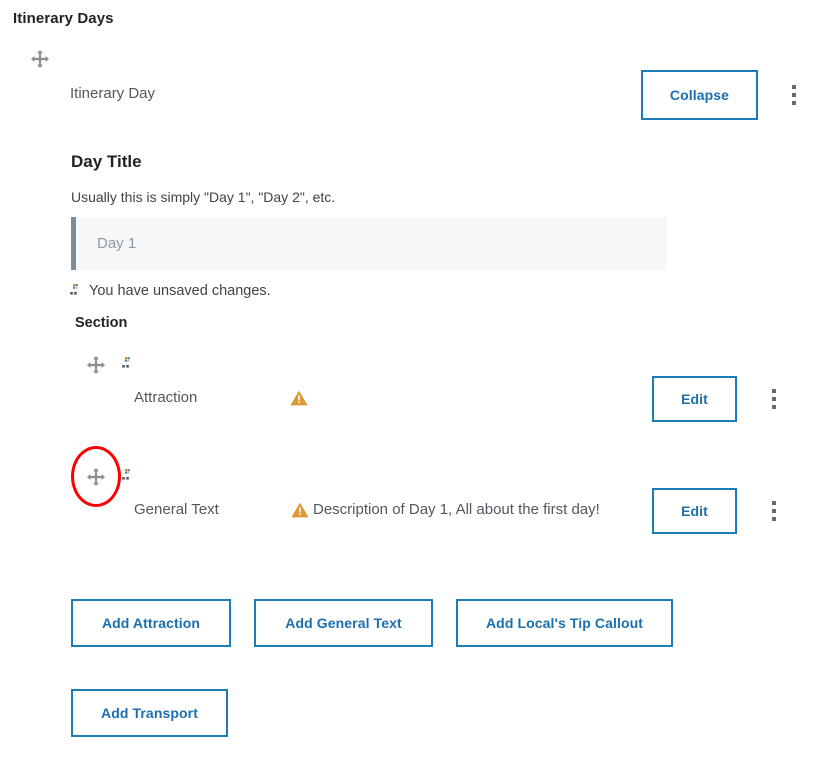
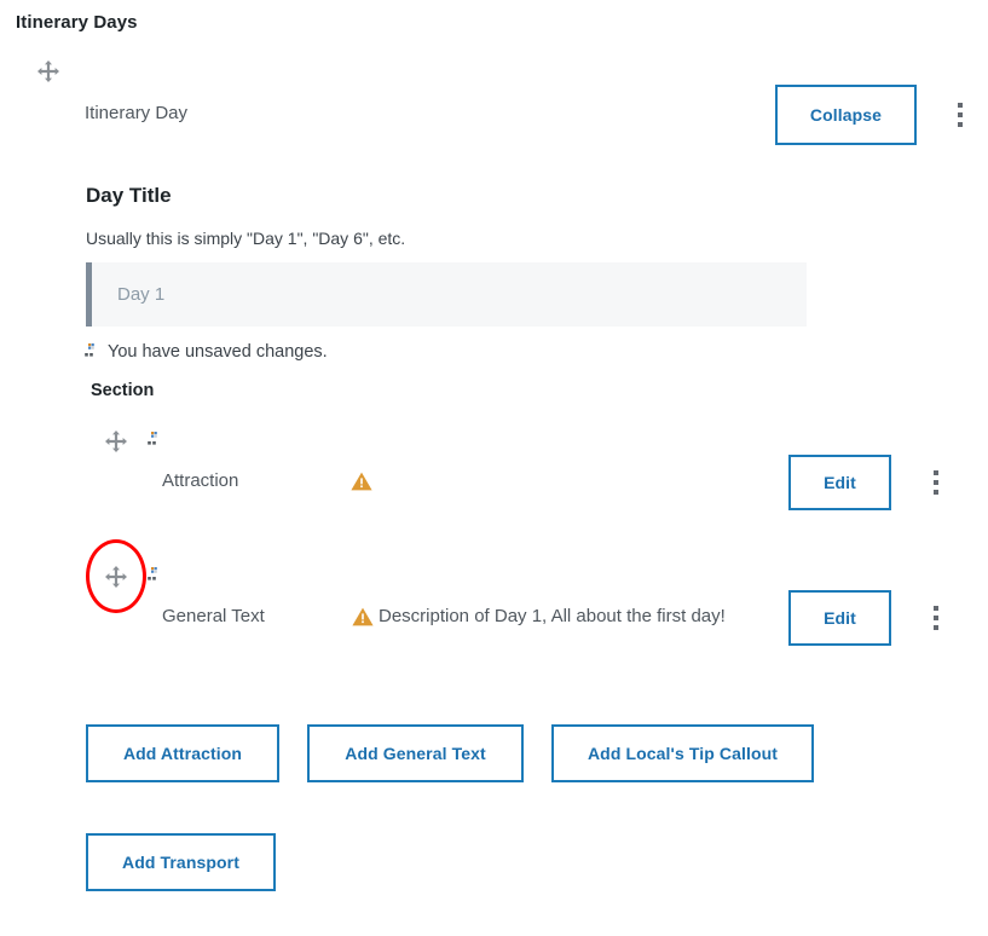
  Itinerary Days
  Itinerary Day
  Collapse
  Day Title
- Usually this is simply "Day 1", "Day 2", etc.
+ Usually this is simply "Day 1", "Day 6", etc.
  Day 1
  You have unsaved changes.
  Section
  Attraction
  Edit
  General Text
  Description of Day 1, All about the first day!
  Edit
  Add Attraction
  Add General Text
  Add Local's Tip Callout
  Add Transport
